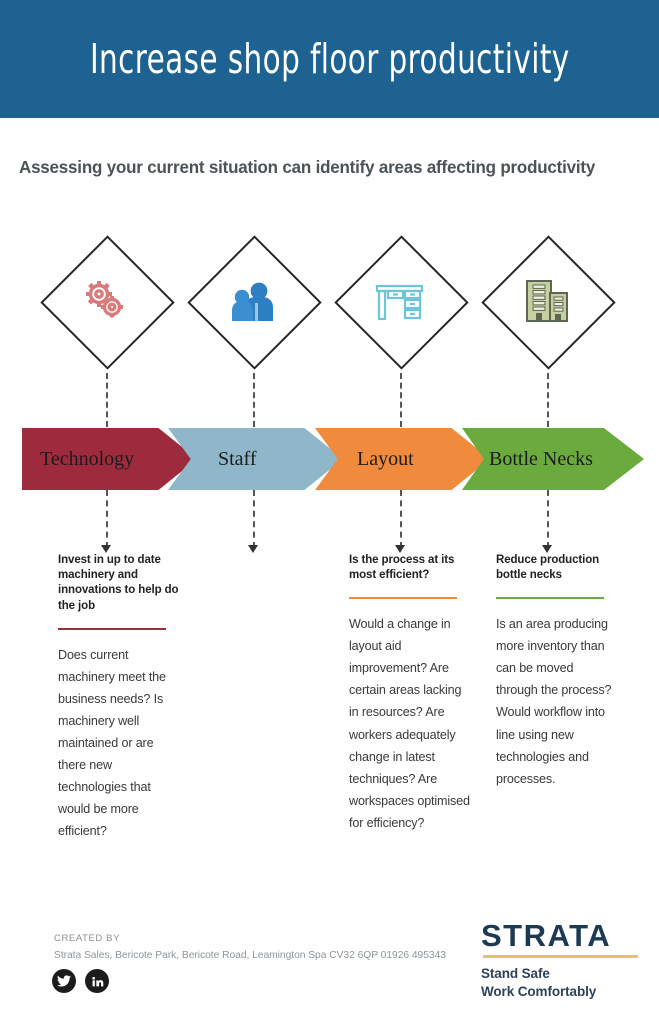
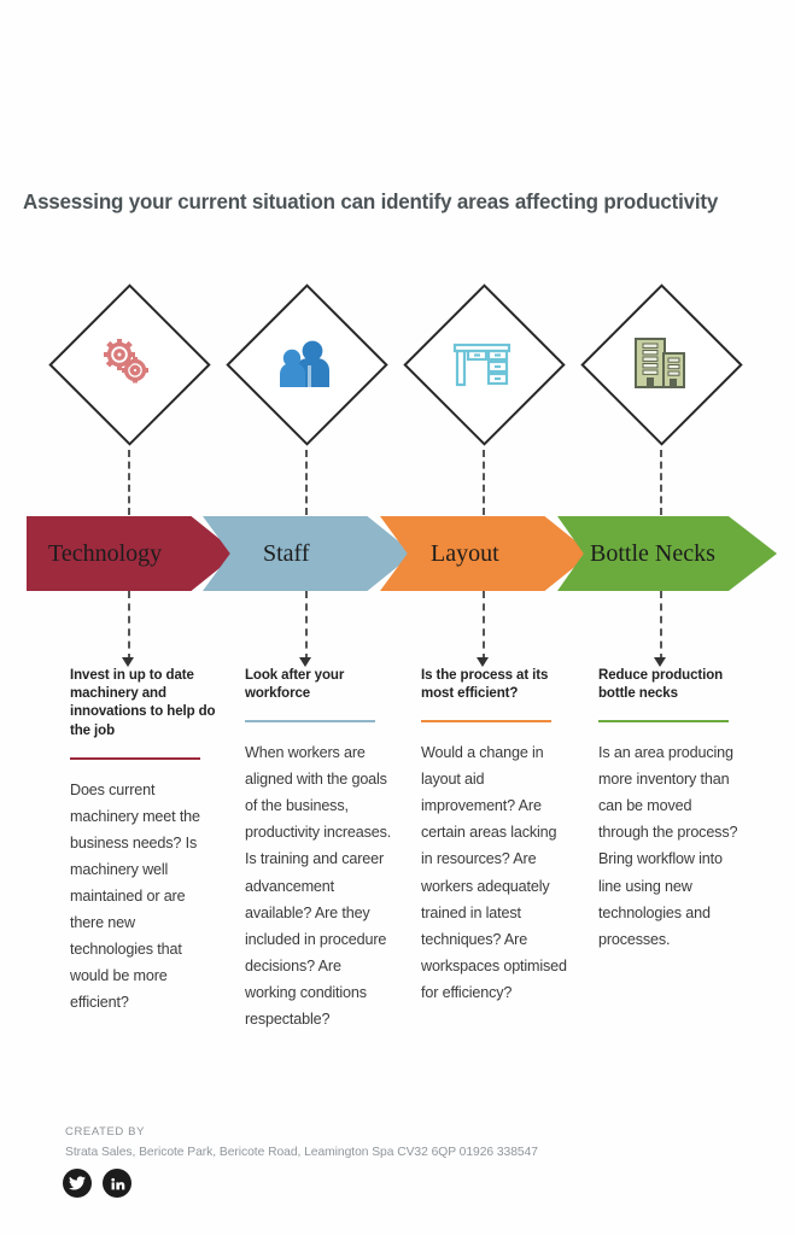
- Increase shop floor productivity
  Assessing your current situation can identify areas affecting productivity
  Technology
  Staff
  Layout
  Bottle Necks
  Invest in up to date machinery and innovations to help do the job
  Does current machinery meet the business needs? Is machinery well maintained or are there new technologies that would be more efficient?
+ Look after your workforce
+ When workers are aligned with the goals of the business, productivity increases. Is training and career advancement available? Are they included in procedure decisions? Are working conditions respectable?
  Is the process at its most efficient?
- Would a change in layout aid improvement? Are certain areas lacking in resources? Are workers adequately change in latest techniques? Are workspaces optimised for efficiency?
+ Would a change in layout aid improvement? Are certain areas lacking in resources? Are workers adequately trained in latest techniques? Are workspaces optimised for efficiency?
  Reduce production bottle necks
- Is an area producing more inventory than can be moved through the process? Would workflow into line using new technologies and processes.
+ Is an area producing more inventory than can be moved through the process? Bring workflow into line using new technologies and processes.
  CREATED BY
- Strata Sales, Bericote Park, Bericote Road, Leamington Spa CV32 6QP 01926 495343
+ Strata Sales, Bericote Park, Bericote Road, Leamington Spa CV32 6QP 01926 338547
- STRATA
- Stand Safe
- Work Comfortably
